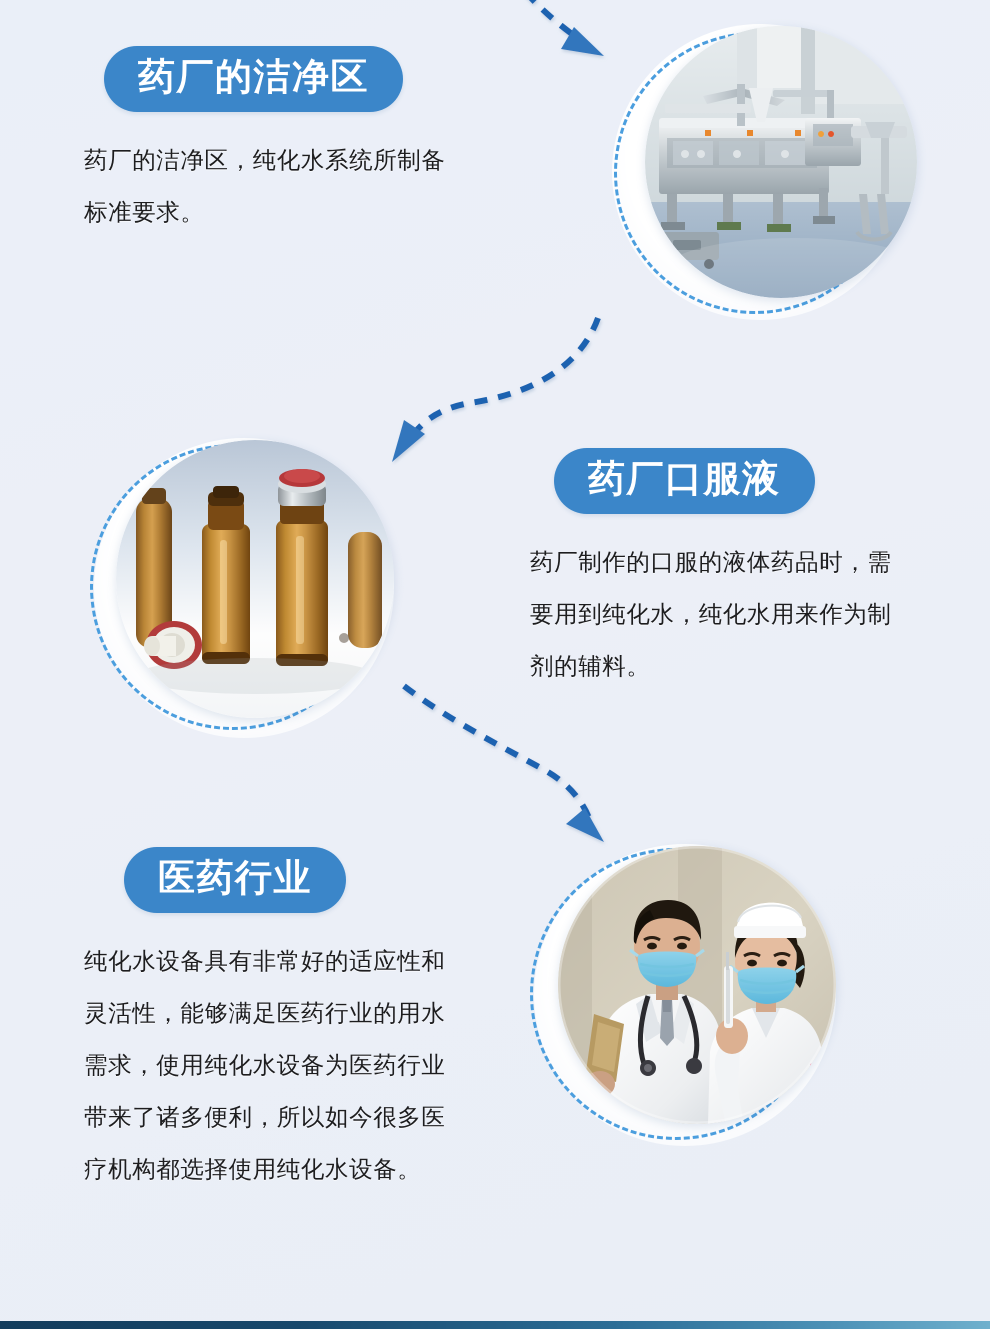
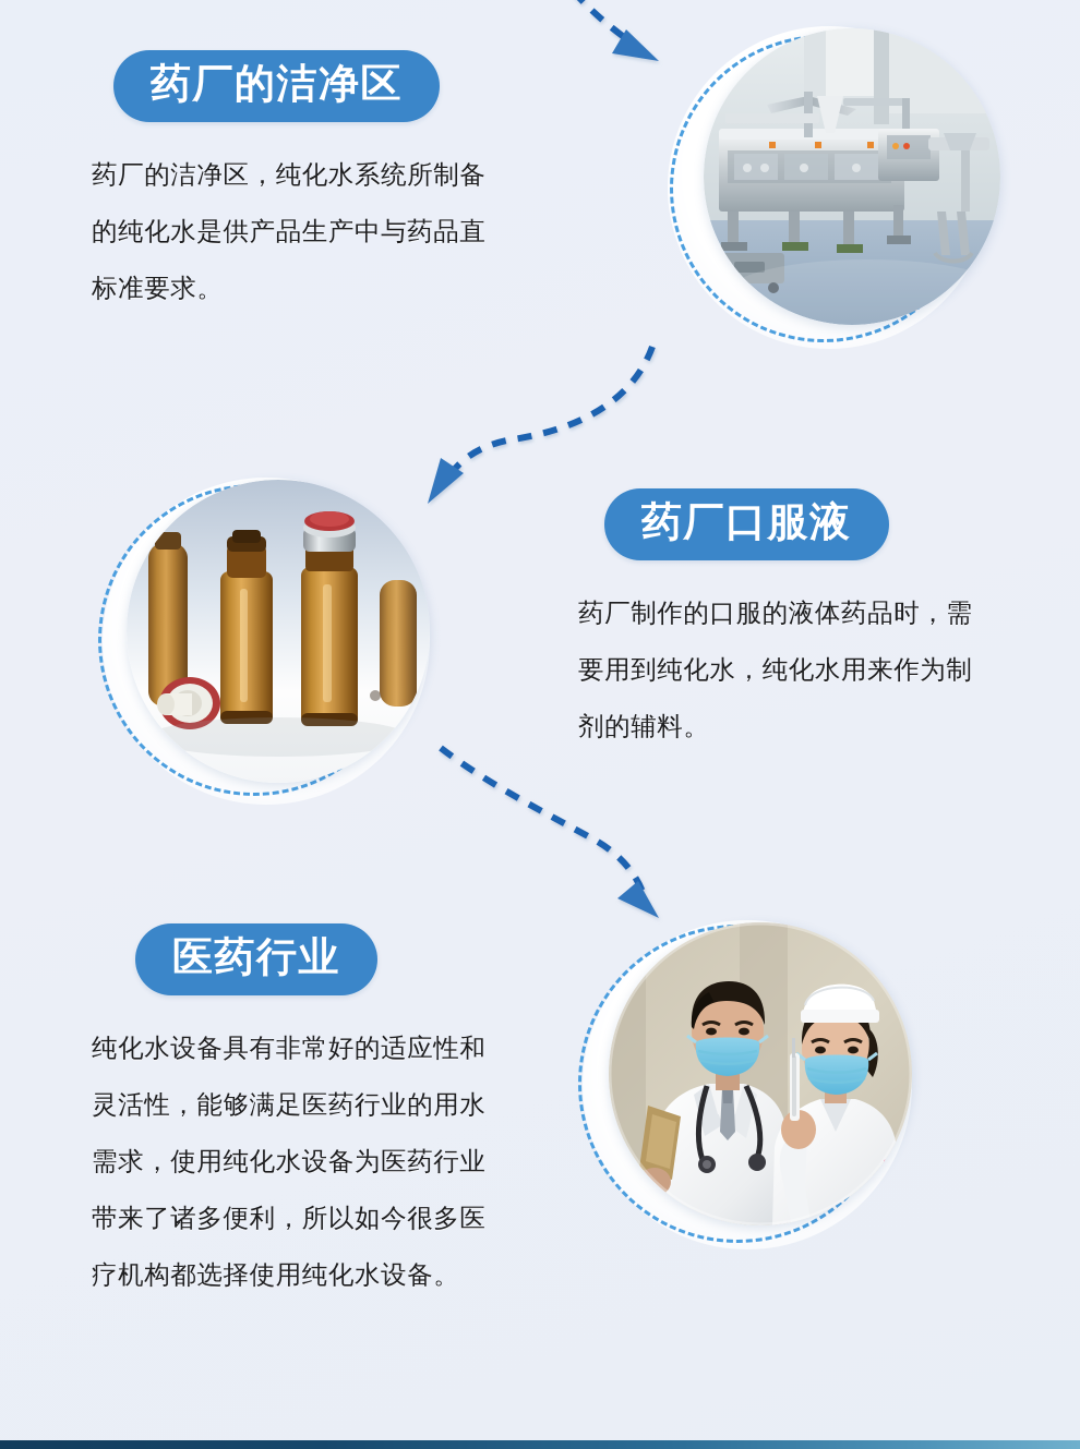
  药厂的洁净区
  药厂的洁净区，纯化水系统所制备
+ 的纯化水是供产品生产中与药品直
  标准要求。
  药厂口服液
  药厂制作的口服的液体药品时，需
  要用到纯化水，纯化水用来作为制
  剂的辅料。
  医药行业
  纯化水设备具有非常好的适应性和
  灵活性，能够满足医药行业的用水
  需求，使用纯化水设备为医药行业
  带来了诸多便利，所以如今很多医
  疗机构都选择使用纯化水设备。
